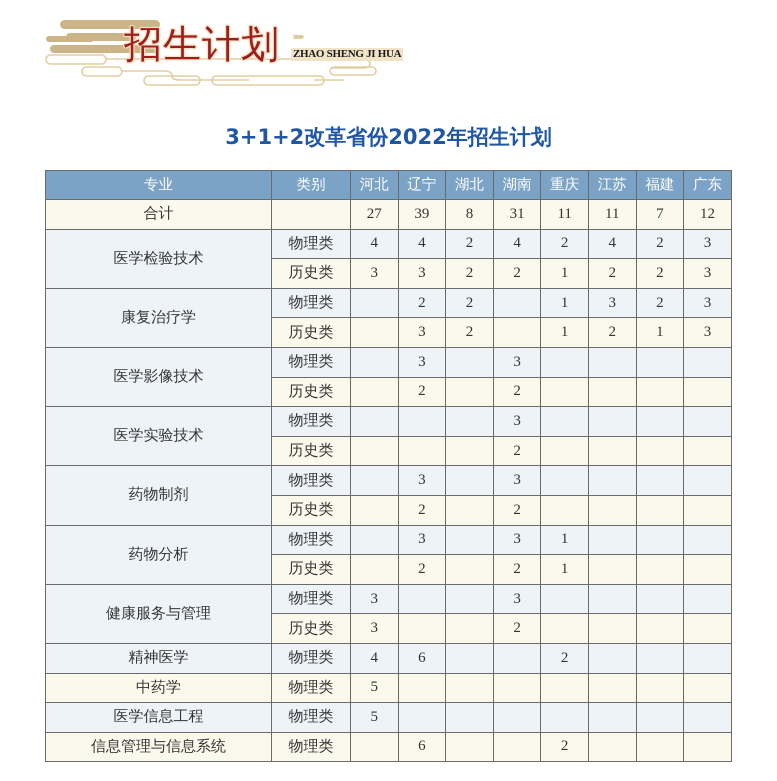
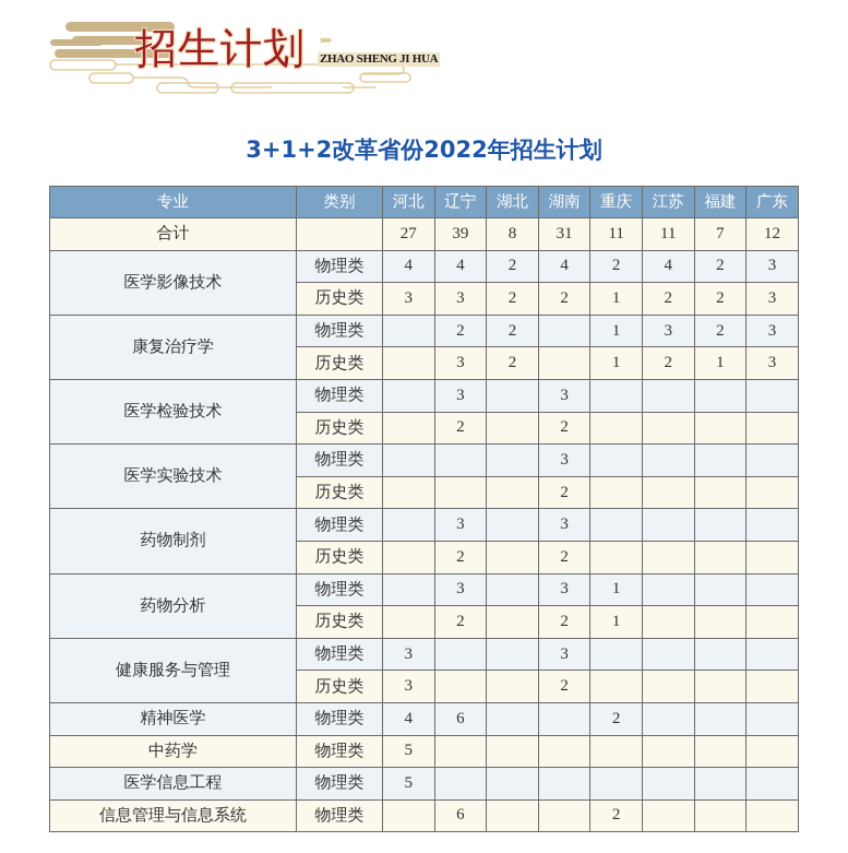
  招生计划
  ›››››››
  ZHAO SHENG JI HUA
  3+1+2改革省份2022年招生计划
  专业	类别	河北	辽宁	湖北	湖南	重庆	江苏	福建	广东
  合计		27	39	8	31	11	11	7	12
- 医学检验技术	物理类	4	4	2	4	2	4	2	3
+ 医学影像技术	物理类	4	4	2	4	2	4	2	3
  历史类	3	3	2	2	1	2	2	3
  康复治疗学	物理类		2	2		1	3	2	3
  历史类		3	2		1	2	1	3
- 医学影像技术	物理类		3		3
+ 医学检验技术	物理类		3		3
  历史类		2		2
  医学实验技术	物理类				3
  历史类				2
  药物制剂	物理类		3		3
  历史类		2		2
  药物分析	物理类		3		3	1
  历史类		2		2	1
  健康服务与管理	物理类	3			3
  历史类	3			2
  精神医学	物理类	4	6			2
  中药学	物理类	5
  医学信息工程	物理类	5
  信息管理与信息系统	物理类		6			2
